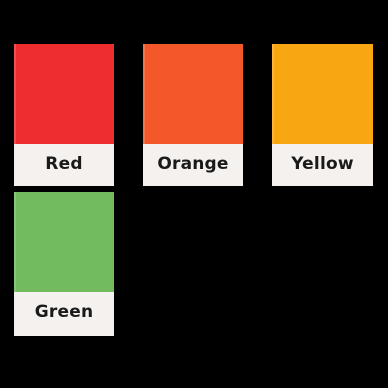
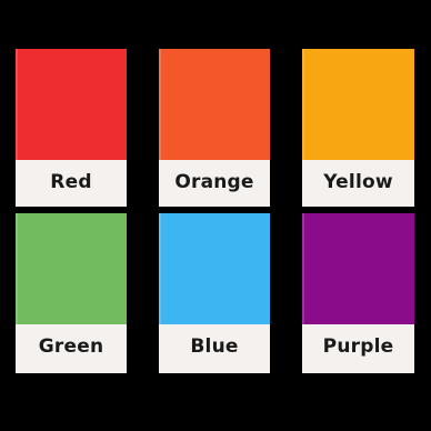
  Red
  Orange
  Yellow
  Green
+ Blue
+ Purple
